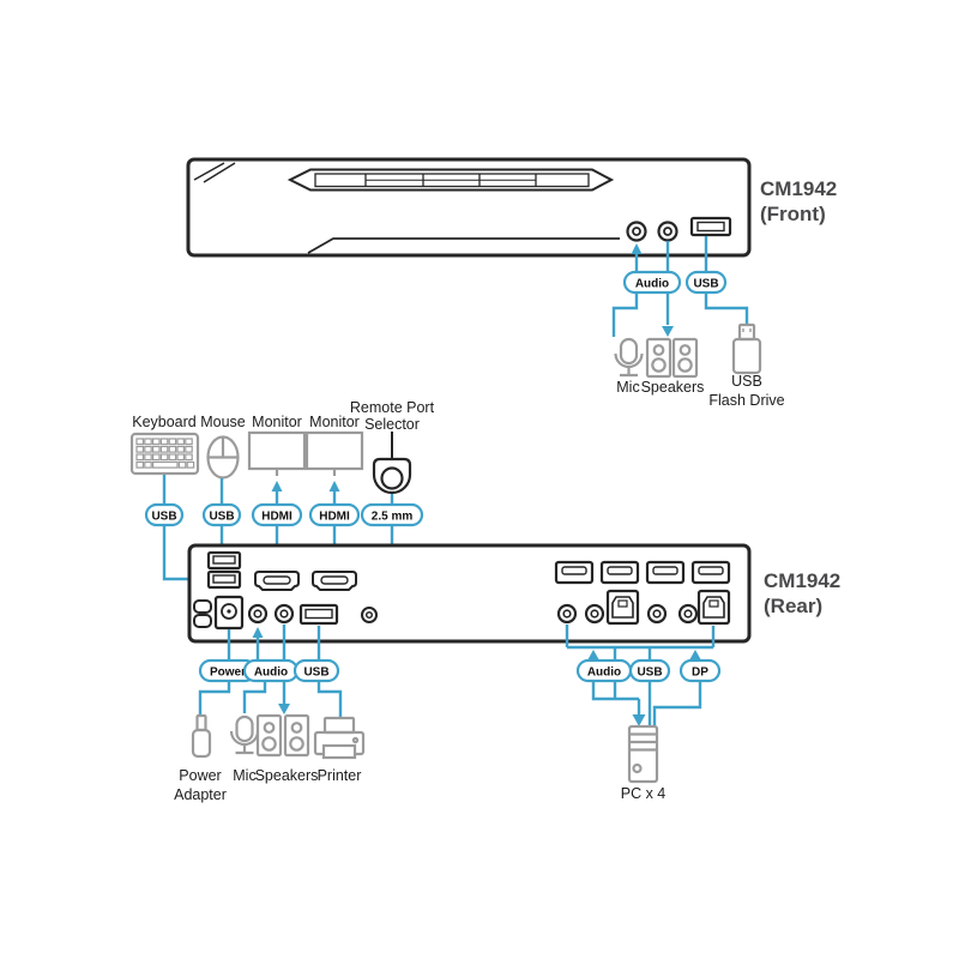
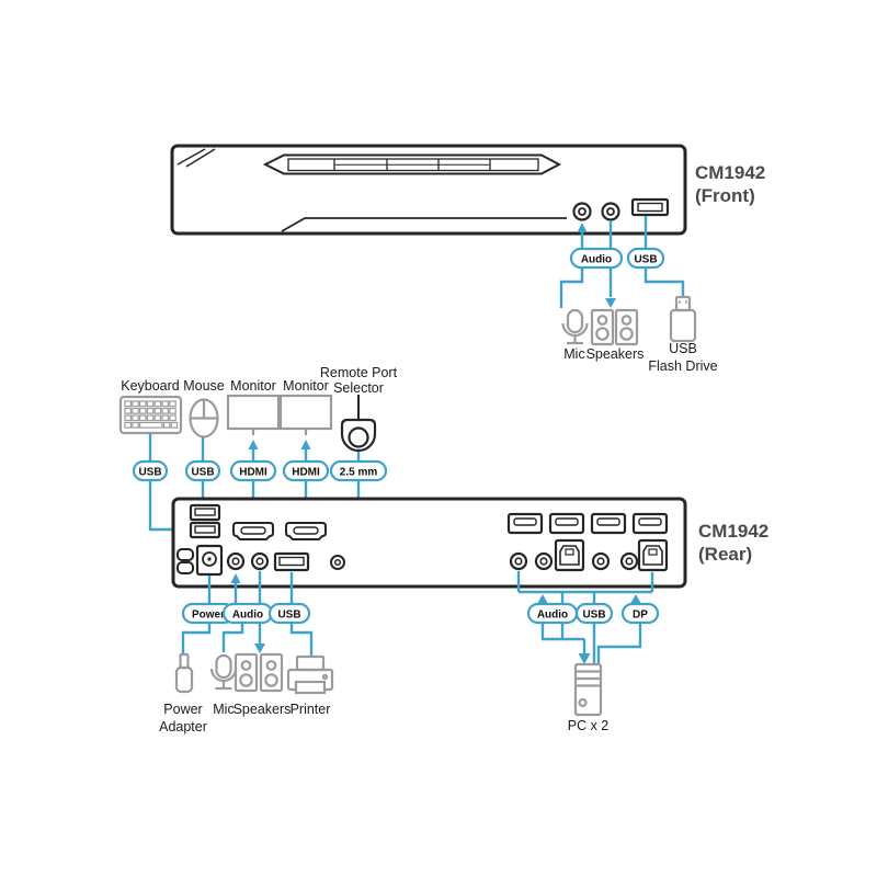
  CM1942
  (Front)
  Audio
  USB
  Mic
  Speakers
  USB
  Flash Drive
  Keyboard
  Mouse
  Monitor
  Monitor
  Remote Port
  Selector
  USB
  USB
  HDMI
  HDMI
  2.5 mm
  CM1942
  (Rear)
  Powe
  Audio
  USB
  Power
  Adapter
  Mic
  Speakers
  Printer
  Audio
  USB
  DP
- PC x 4
+ PC x 2
